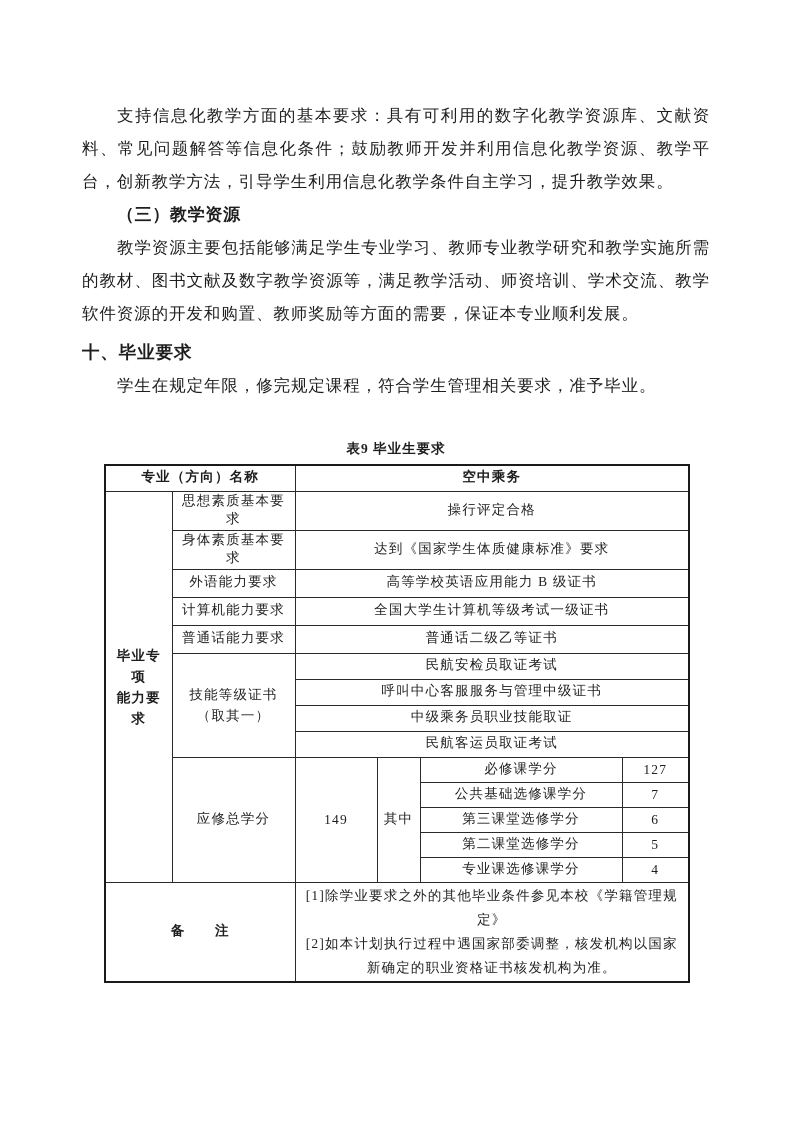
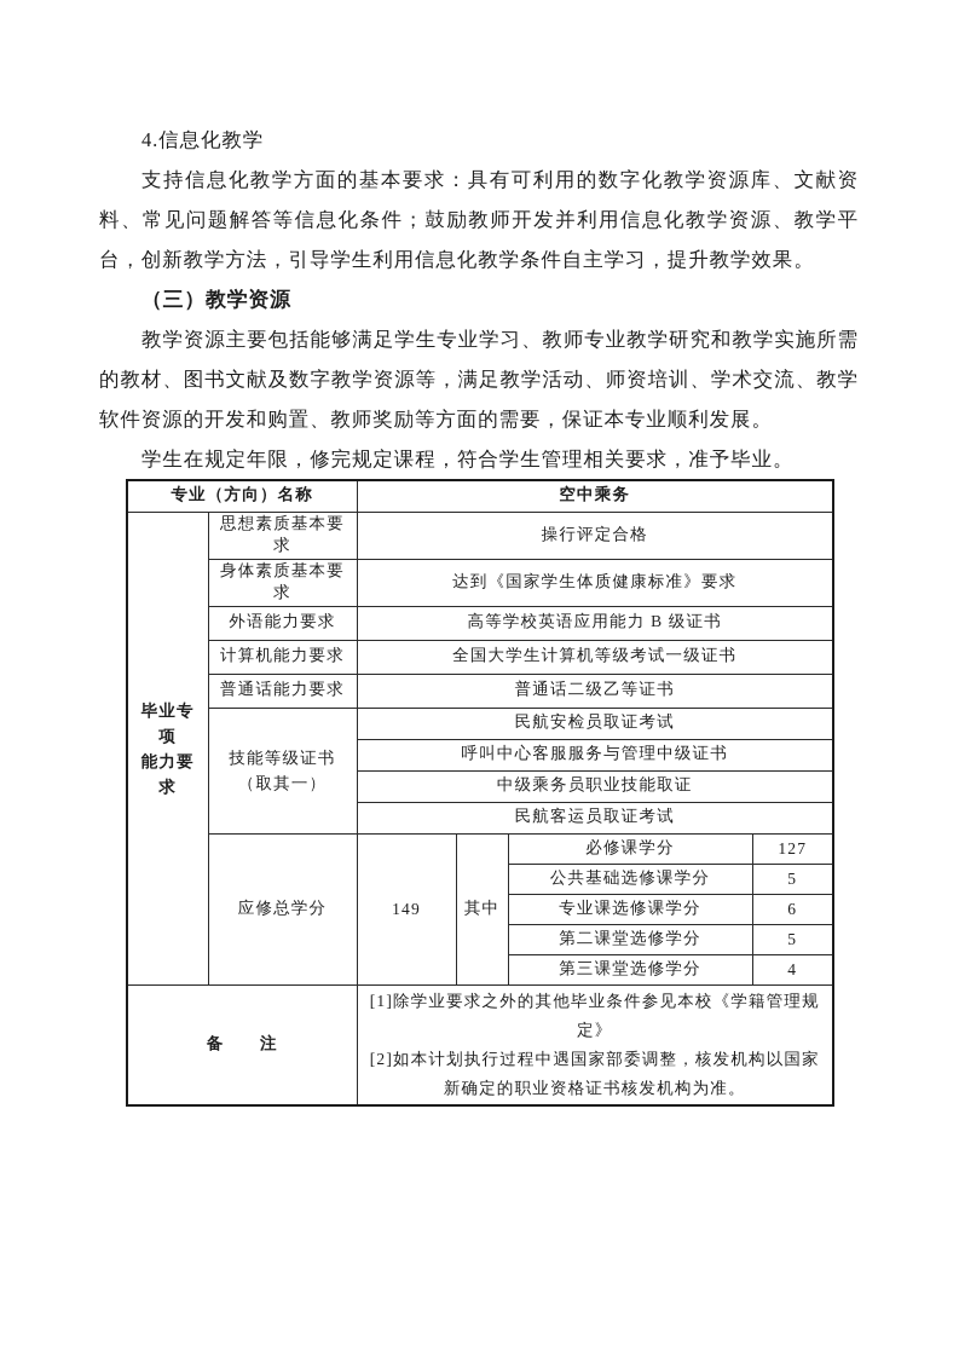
+ 4.信息化教学
  支持信息化教学方面的基本要求：具有可利用的数字化教学资源库、文献资料、常见问题解答等信息化条件；鼓励教师开发并利用信息化教学资源、教学平台，创新教学方法，引导学生利用信息化教学条件自主学习，提升教学效果。
  （三）教学资源
  教学资源主要包括能够满足学生专业学习、教师专业教学研究和教学实施所需的教材、图书文献及数字教学资源等，满足教学活动、师资培训、学术交流、教学软件资源的开发和购置、教师奖励等方面的需要，保证本专业顺利发展。
- 十、毕业要求
  学生在规定年限，修完规定课程，符合学生管理相关要求，准予毕业。
- 表9 毕业生要求
  专业（方向）名称	空中乘务
  毕业专项 能力要求	思想素质基本要求	操行评定合格
  身体素质基本要求	达到《国家学生体质健康标准》要求
  外语能力要求	高等学校英语应用能力 B 级证书
  计算机能力要求	全国大学生计算机等级考试一级证书
  普通话能力要求	普通话二级乙等证书
  技能等级证书 （取其一）	民航安检员取证考试
  呼叫中心客服服务与管理中级证书
  中级乘务员职业技能取证
  民航客运员取证考试
  应修总学分	149	其中	必修课学分	127
- 公共基础选修课学分	7
+ 公共基础选修课学分	5
- 第三课堂选修学分	6
+ 专业课选修课学分	6
  第二课堂选修学分	5
- 专业课选修课学分	4
+ 第三课堂选修学分	4
  备 注	[1]除学业要求之外的其他毕业条件参见本校《学籍管理规定》 [2]如本计划执行过程中遇国家部委调整，核发机构以国家新确定的职业资格证书核发机构为准。
